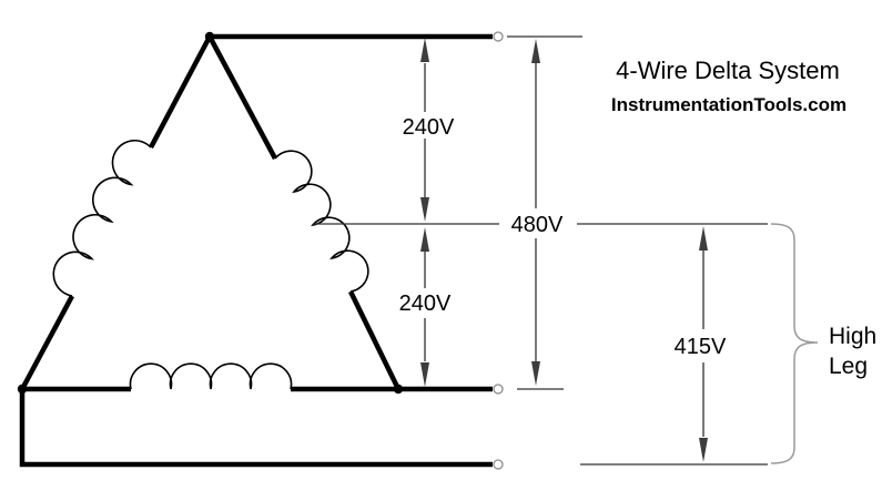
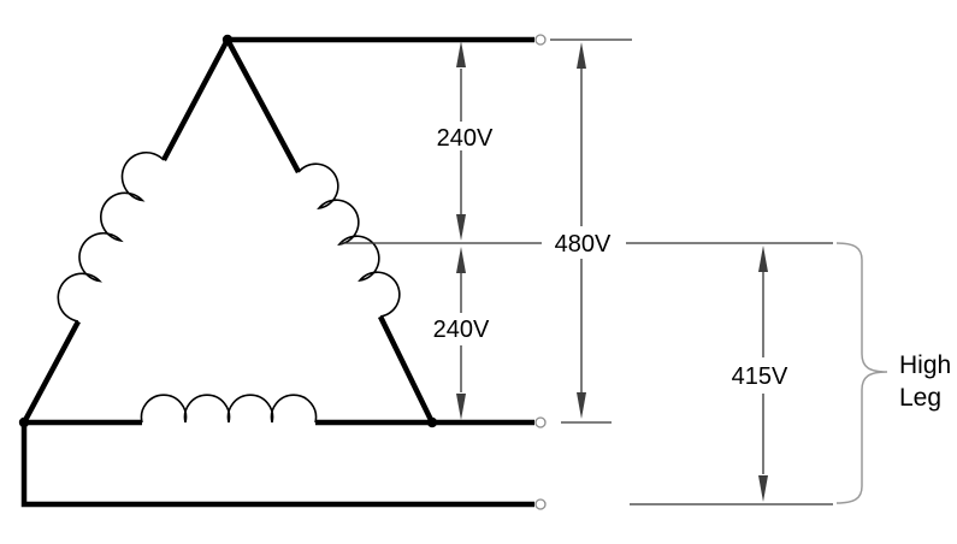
  240V
  240V
  480V
  415V
- 4-Wire Delta System
- InstrumentationTools.com
  High
  Leg
